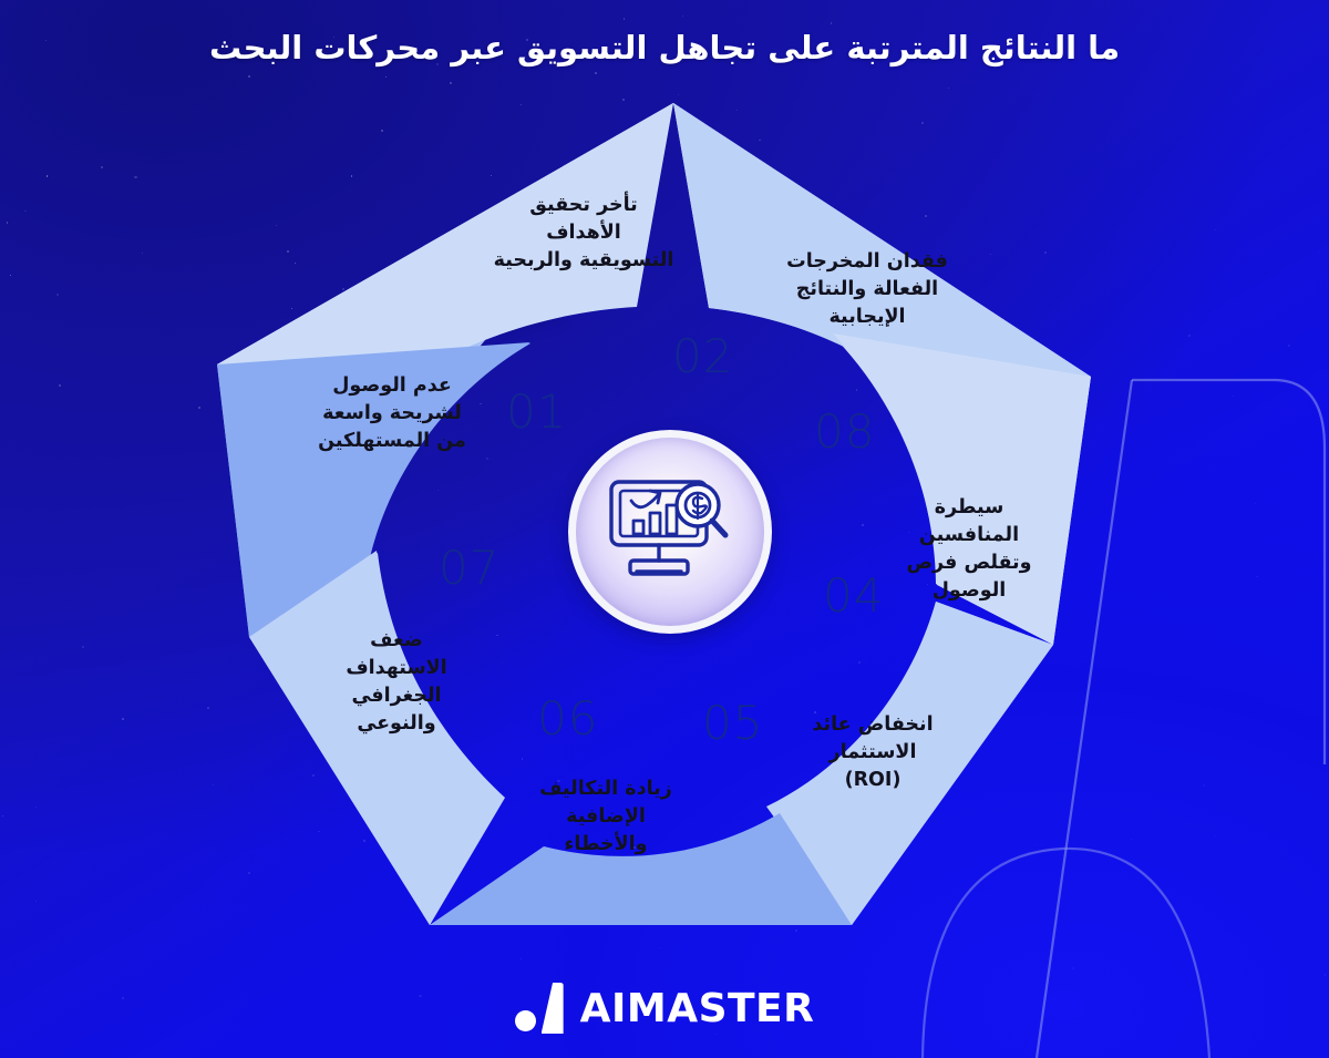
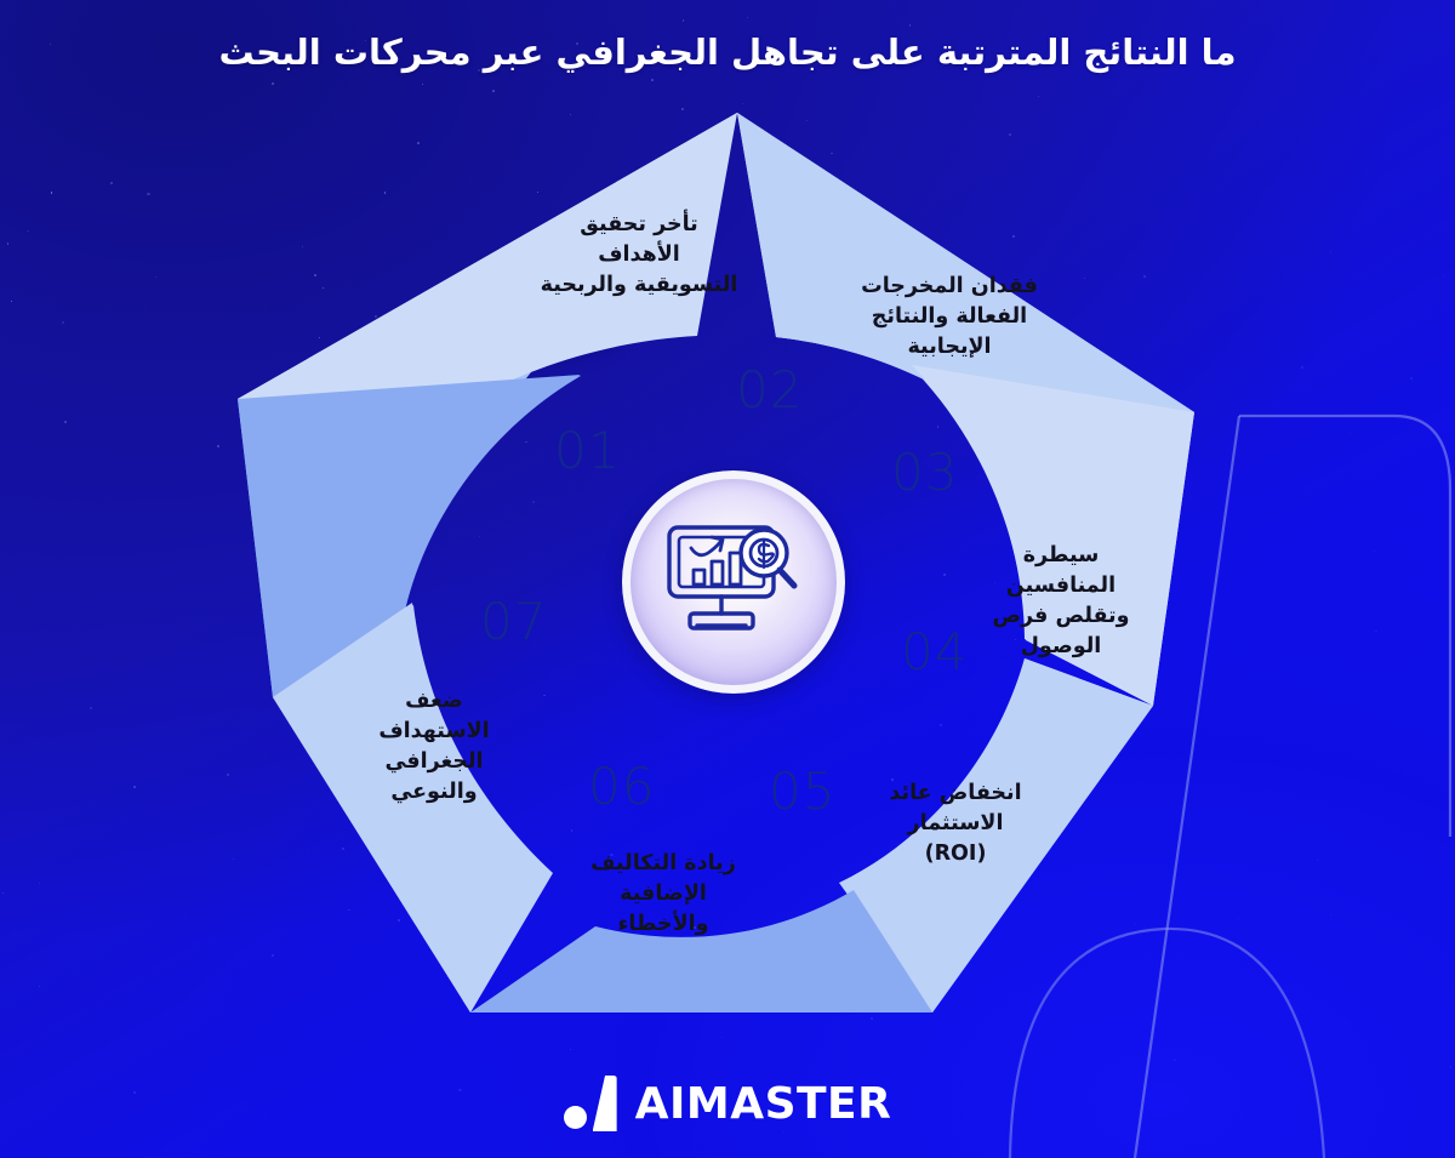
- ما النتائج المترتبة على تجاهل التسويق عبر محركات البحث
+ ما النتائج المترتبة على تجاهل الجغرافي عبر محركات البحث
  01
  02
- 08
+ 03
  04
  05
  06
  07
- عدم الوصول
- لشريحة واسعة
- من المستهلكين
  تأخر تحقيق
  الأهداف
  التسويقية والربحية
  فقدان المخرجات
  الفعالة والنتائج
  الإيجابية
  سيطرة
  المنافسين
  وتقلص فرص
  الوصول
  انخفاض عائد
  الاستثمار
  (ROI)
  زيادة التكاليف
  الإضافية
  والأخطاء
  ضعف
  الاستهداف
  الجغرافي
  والنوعي
  AIMASTER
